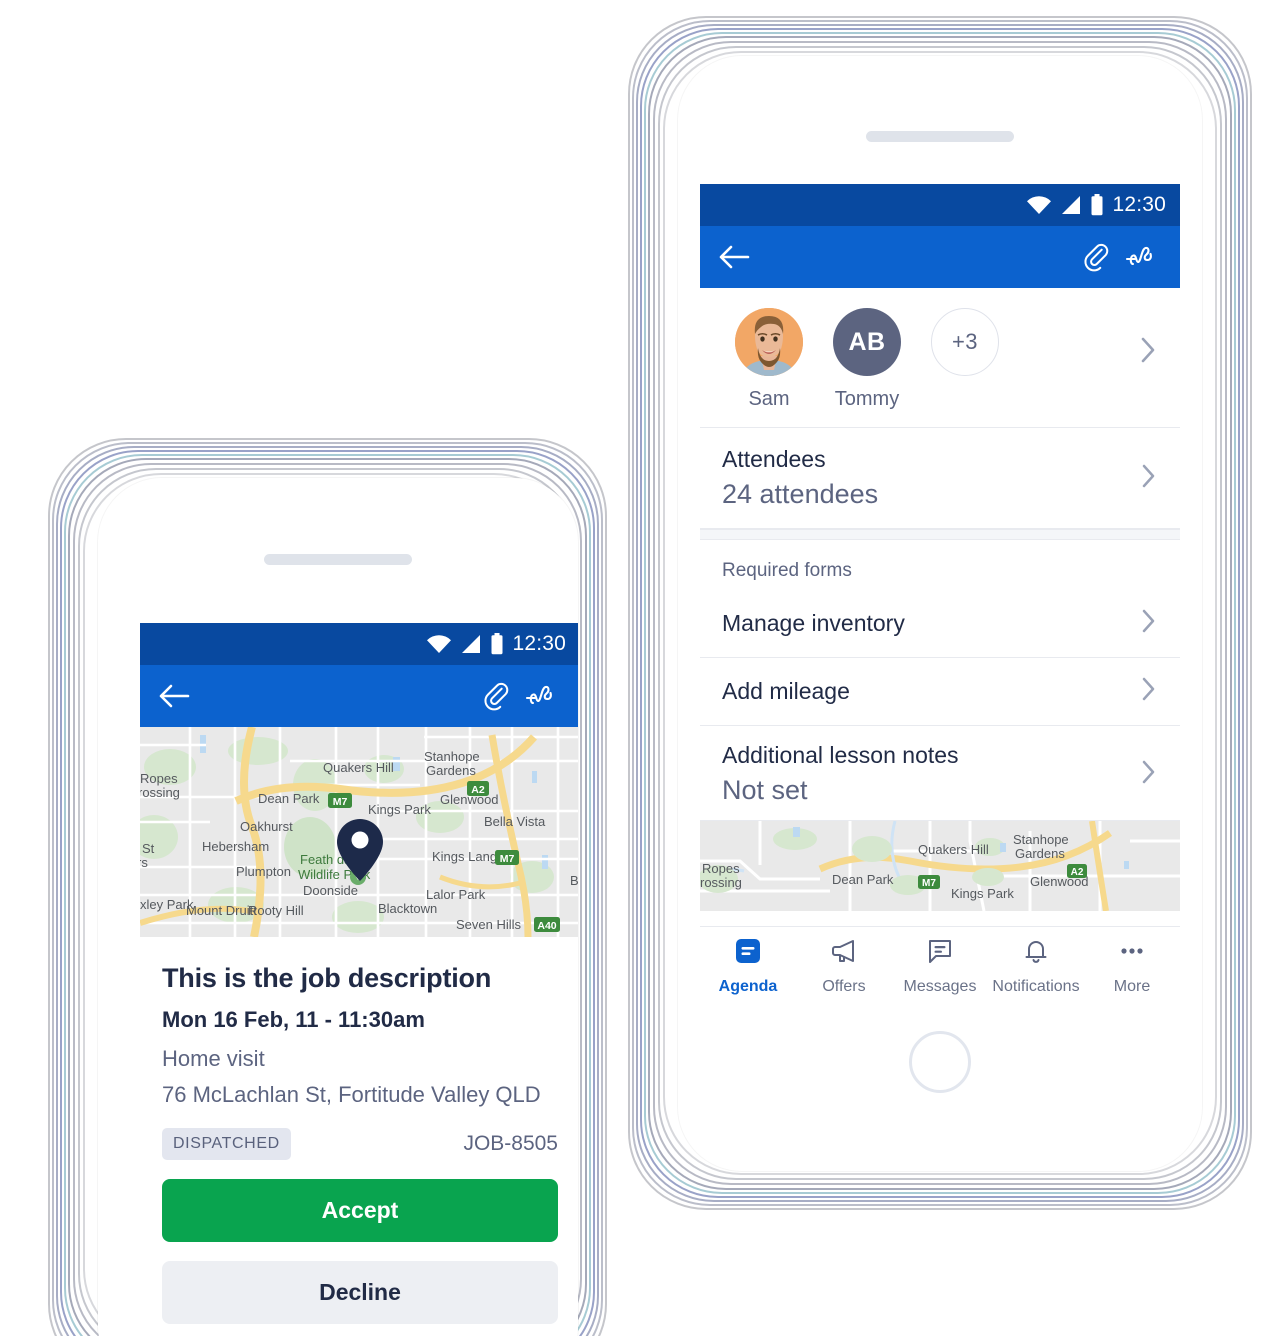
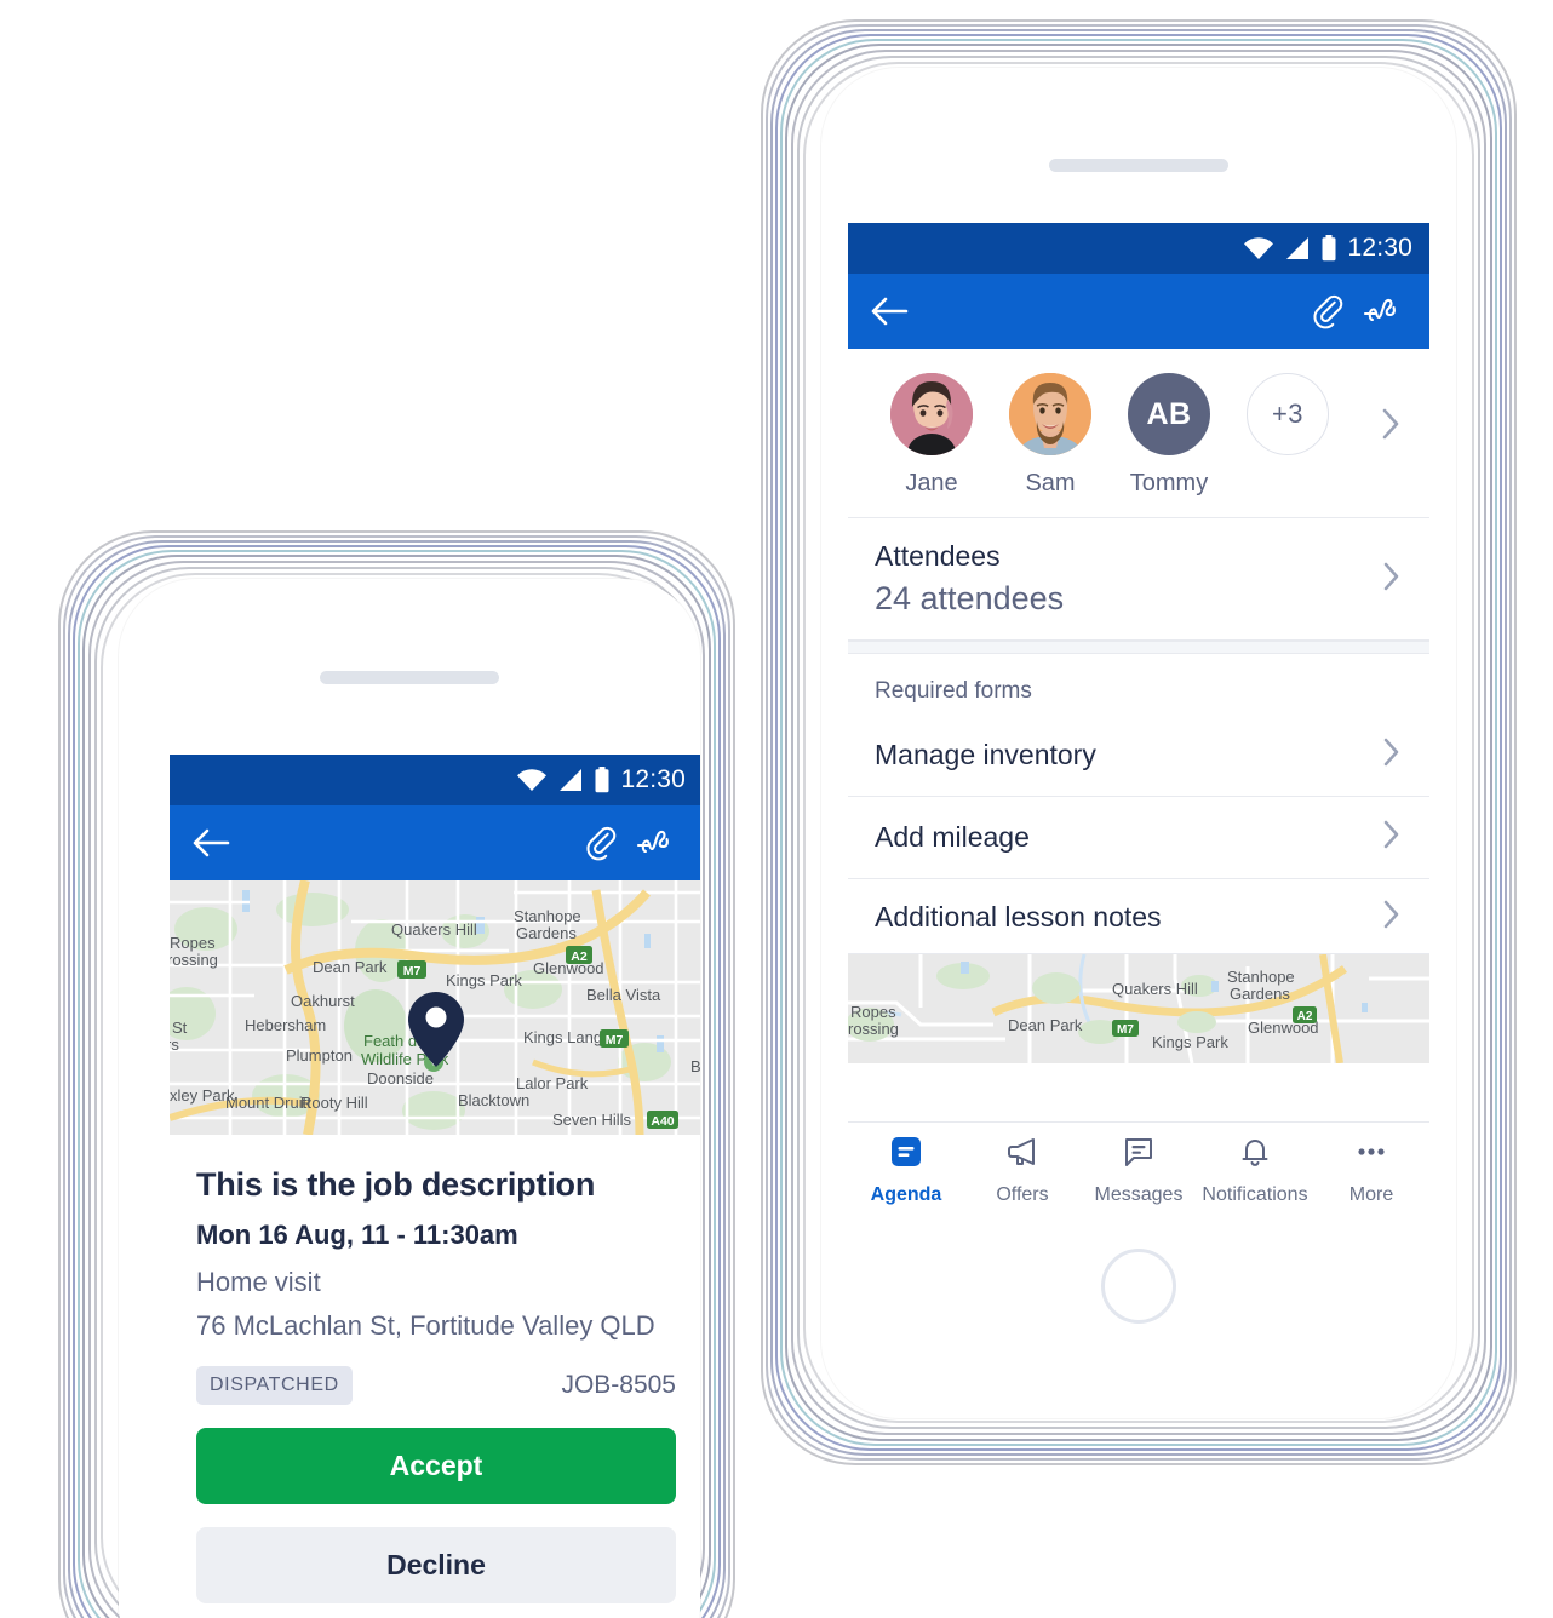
  12:30
+ Jane
  Sam
  AB
  Tommy
  +3
  Attendees
  24 attendees
  Required forms
  Manage inventory
  Add mileage
  Additional lesson notes
- Not set
  Ropes
  rossing
  Dean Park
  Quakers Hill
  Stanhope
  Gardens
  Glenwood
  Kings Park
  M7
  A2
  Agenda
  Offers
  Messages
  Notifications
  More
  12:30
  Ropes
  rossing
  St
  rs
  Quakers Hill
  Stanhope
  Gardens
  Dean Park
  Kings Park
  Glenwood
  Oakhurst
  Bella Vista
  Hebersham
  Plumpton
  Kings Lang
  Doonside
  Lalor Park
  xley Park
  Mount Druitt
  Rooty Hill
  Blacktown
  Seven Hills
  Wildlife Pk
  M7
  A2
  M7
  A40
  This is the job description
- Mon 16 Feb, 11 - 11:30am
+ Mon 16 Aug, 11 - 11:30am
  Home visit
  76 McLachlan St, Fortitude Valley QLD
  DISPATCHED
  JOB-8505
  Accept
  Decline
